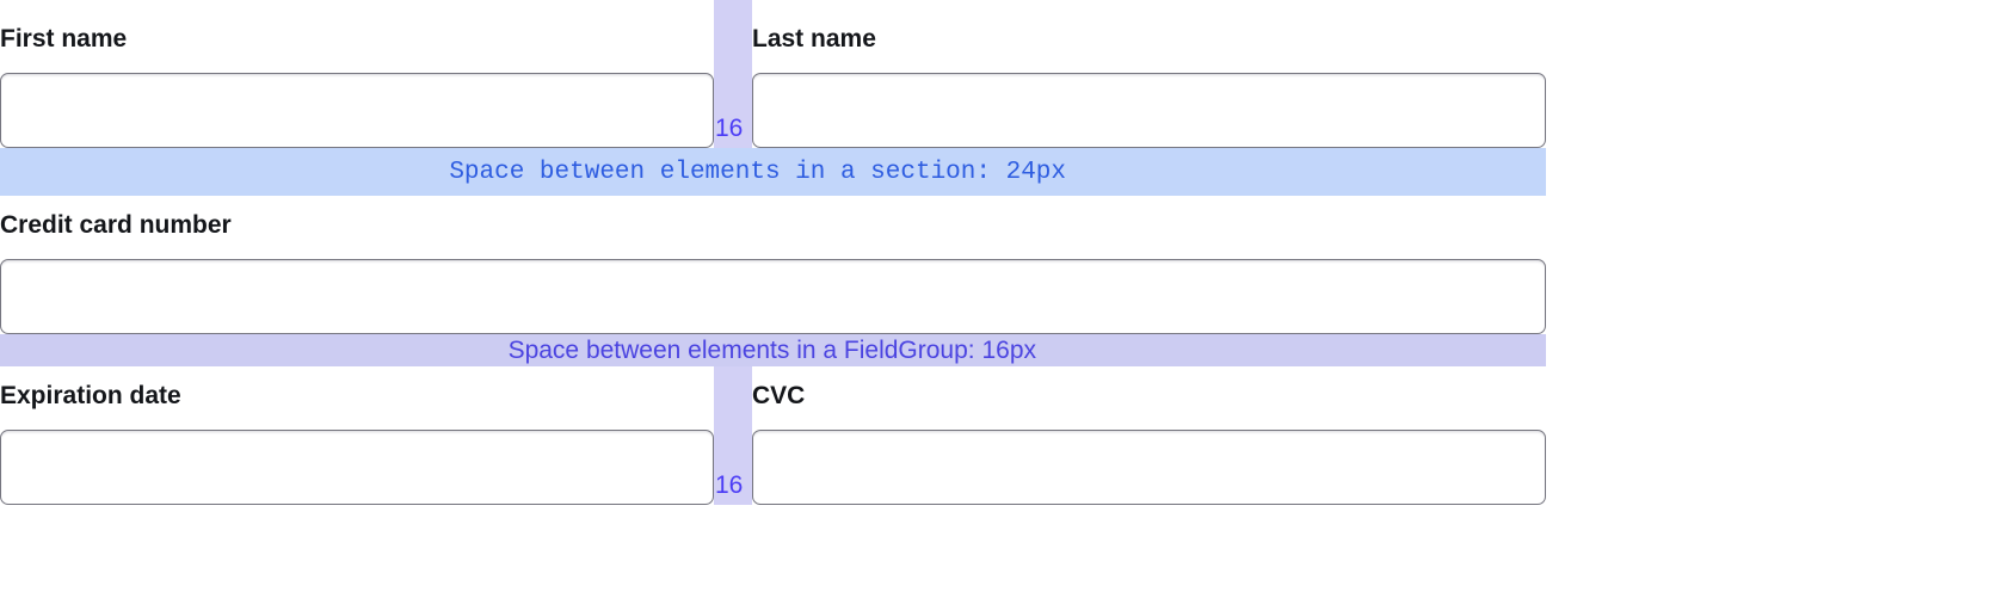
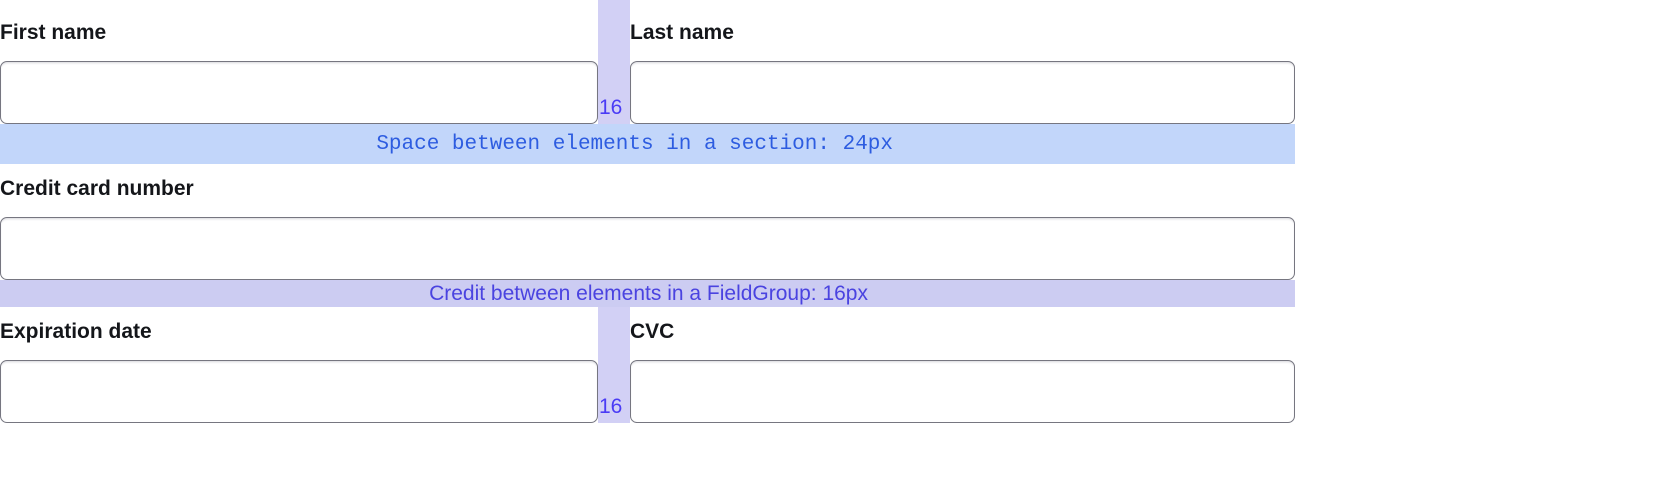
  First name
  16
  Last name
  Space between elements in a section: 24px
  Credit card number
- Space between elements in a FieldGroup: 16px
+ Credit between elements in a FieldGroup: 16px
  Expiration date
  16
  CVC
